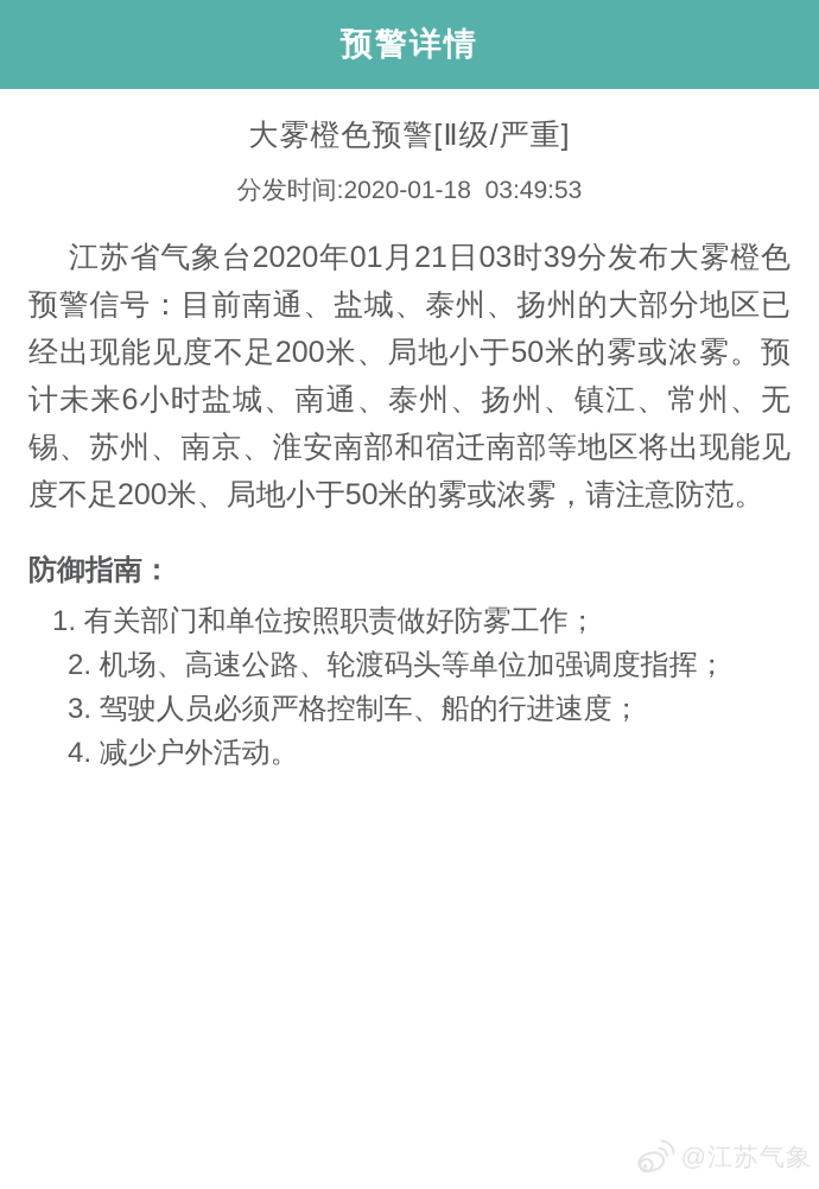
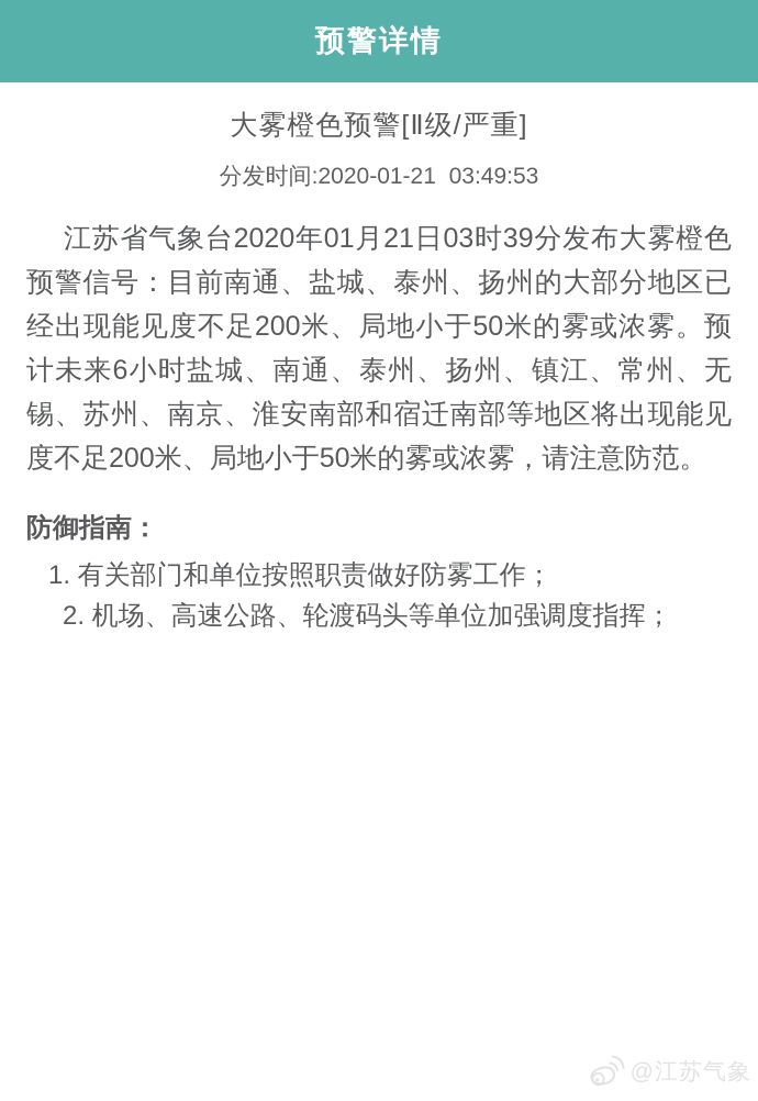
  预警详情
  大雾橙色预警[Ⅱ级/严重]
- 分发时间:2020-01-18 03:49:53
+ 分发时间:2020-01-21 03:49:53
  江苏省气象台2020年01月21日03时39分发布大雾橙色预警信号：目前南通、盐城、泰州、扬州的大部分地区已经出现能见度不足200米、局地小于50米的雾或浓雾。预计未来6小时盐城、南通、泰州、扬州、镇江、常州、无锡、苏州、南京、淮安南部和宿迁南部等地区将出现能见度不足200米、局地小于50米的雾或浓雾，请注意防范。
  防御指南：
  1. 有关部门和单位按照职责做好防雾工作；
  2. 机场、高速公路、轮渡码头等单位加强调度指挥；
- 3. 驾驶人员必须严格控制车、船的行进速度；
- 4. 减少户外活动。
  @江苏气象
